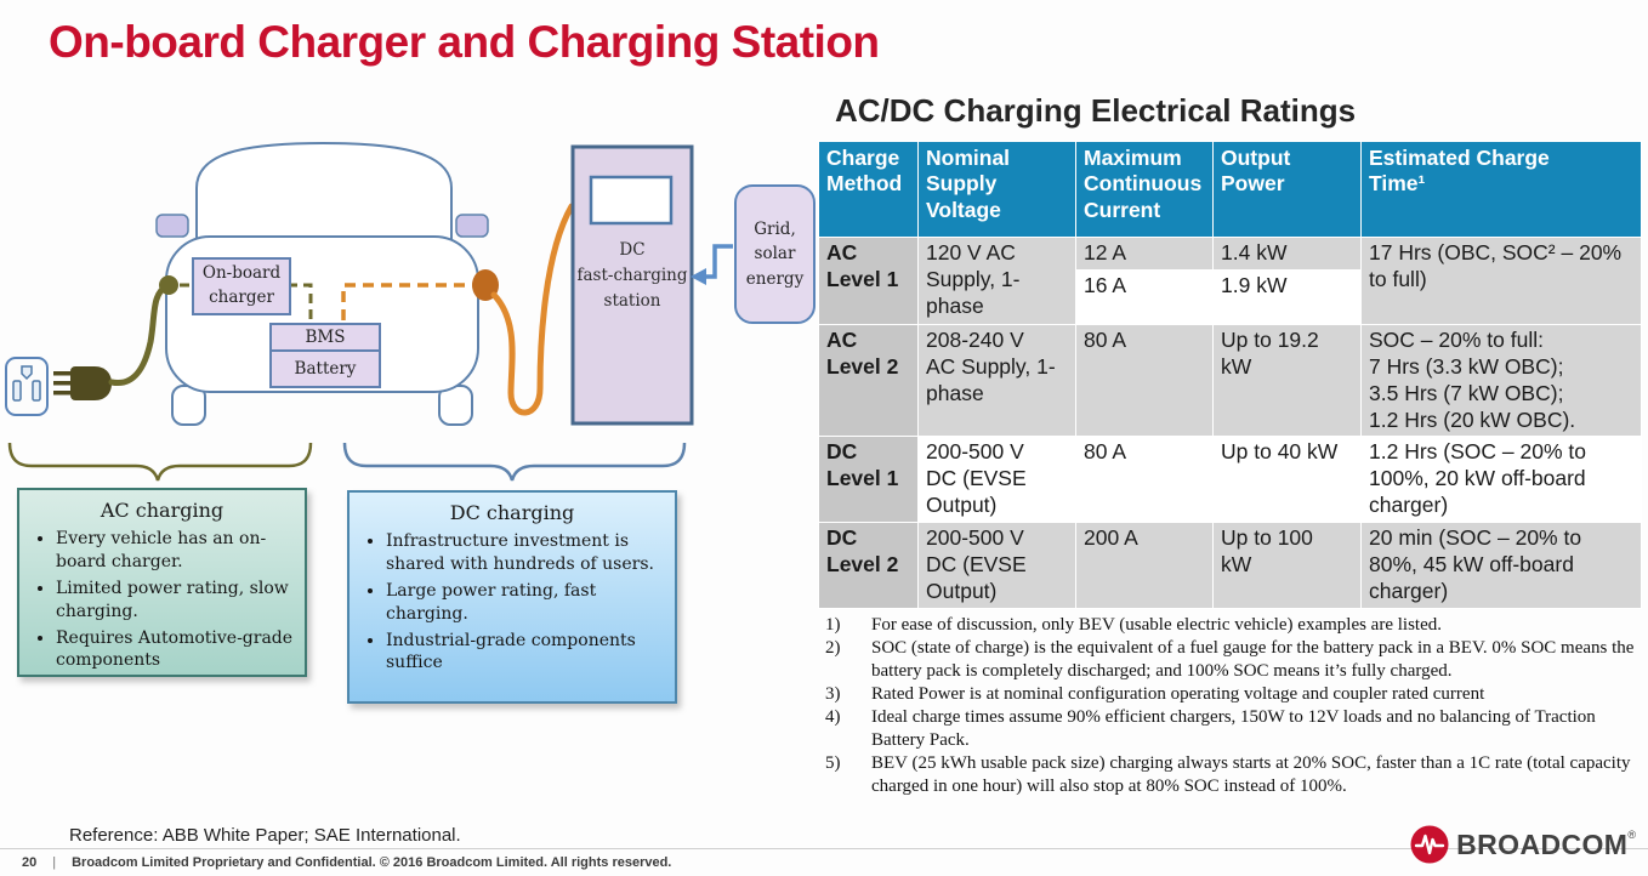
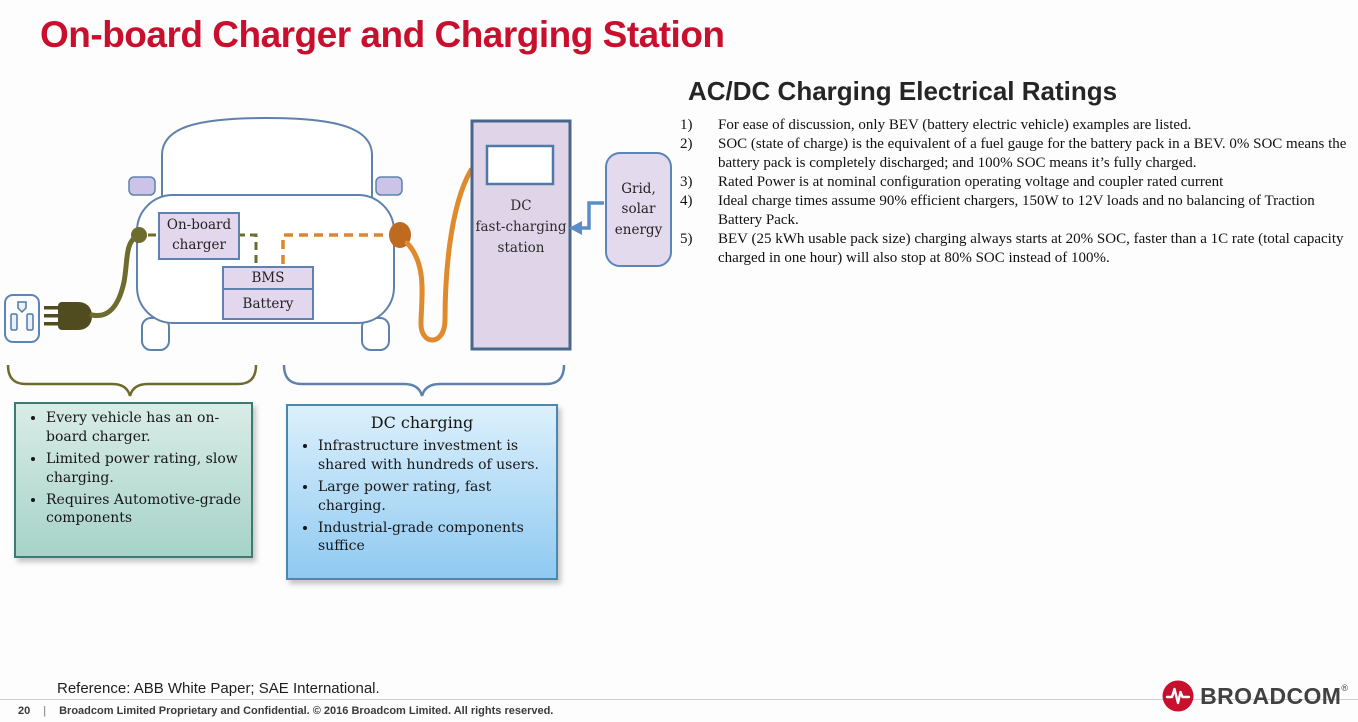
  On-board Charger and Charging Station
  On-board charger
  BMS
  Battery
  DC
  fast-charging
  station
  Grid,
  solar
  energy
- AC charging
  Every vehicle has an on-board charger.
  Limited power rating, slow charging.
  Requires Automotive-grade components
  DC charging
  Infrastructure investment is shared with hundreds of users.
  Large power rating, fast charging.
  Industrial-grade components suffice
  AC/DC Charging Electrical Ratings
- Charge Method	Nominal Supply Voltage	Maximum Continuous Current	Output Power	Estimated Charge Time¹
- AC Level 1	120 V AC Supply, 1-phase	12 A	1.4 kW	17 Hrs (OBC, SOC² – 20% to full)
- 16 A	1.9 kW
- AC Level 2	208-240 V AC Supply, 1-phase	80 A	Up to 19.2 kW	SOC – 20% to full: 7 Hrs (3.3 kW OBC); 3.5 Hrs (7 kW OBC); 1.2 Hrs (20 kW OBC).
- DC Level 1	200-500 V DC (EVSE Output)	80 A	Up to 40 kW	1.2 Hrs (SOC – 20% to 100%, 20 kW off-board charger)
- DC Level 2	200-500 V DC (EVSE Output)	200 A	Up to 100 kW	20 min (SOC – 20% to 80%, 45 kW off-board charger)
  1)
- For ease of discussion, only BEV (usable electric vehicle) examples are listed.
+ For ease of discussion, only BEV (battery electric vehicle) examples are listed.
  2)
  SOC (state of charge) is the equivalent of a fuel gauge for the battery pack in a BEV. 0% SOC means the battery pack is completely discharged; and 100% SOC means it’s fully charged.
  3)
  Rated Power is at nominal configuration operating voltage and coupler rated current
  4)
  Ideal charge times assume 90% efficient chargers, 150W to 12V loads and no balancing of Traction Battery Pack.
  5)
  BEV (25 kWh usable pack size) charging always starts at 20% SOC, faster than a 1C rate (total capacity charged in one hour) will also stop at 80% SOC instead of 100%.
  Reference: ABB White Paper; SAE International.
  20 | Broadcom Limited Proprietary and Confidential. © 2016 Broadcom Limited. All rights reserved.
  BROADCOM
  ®
